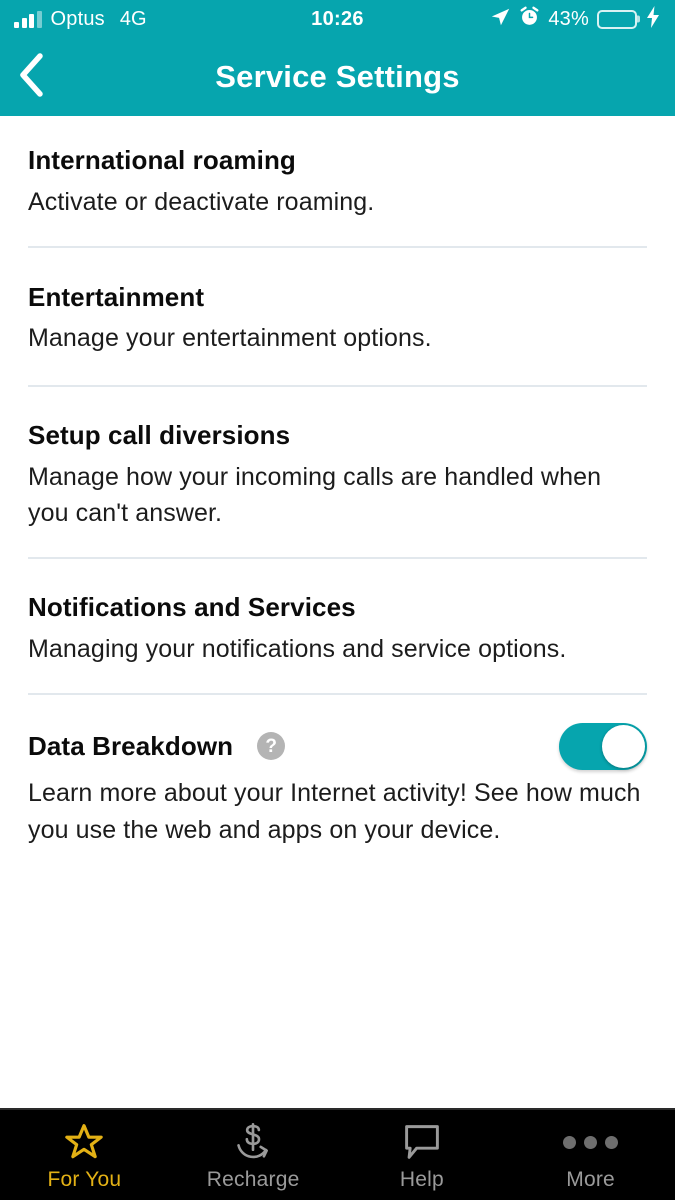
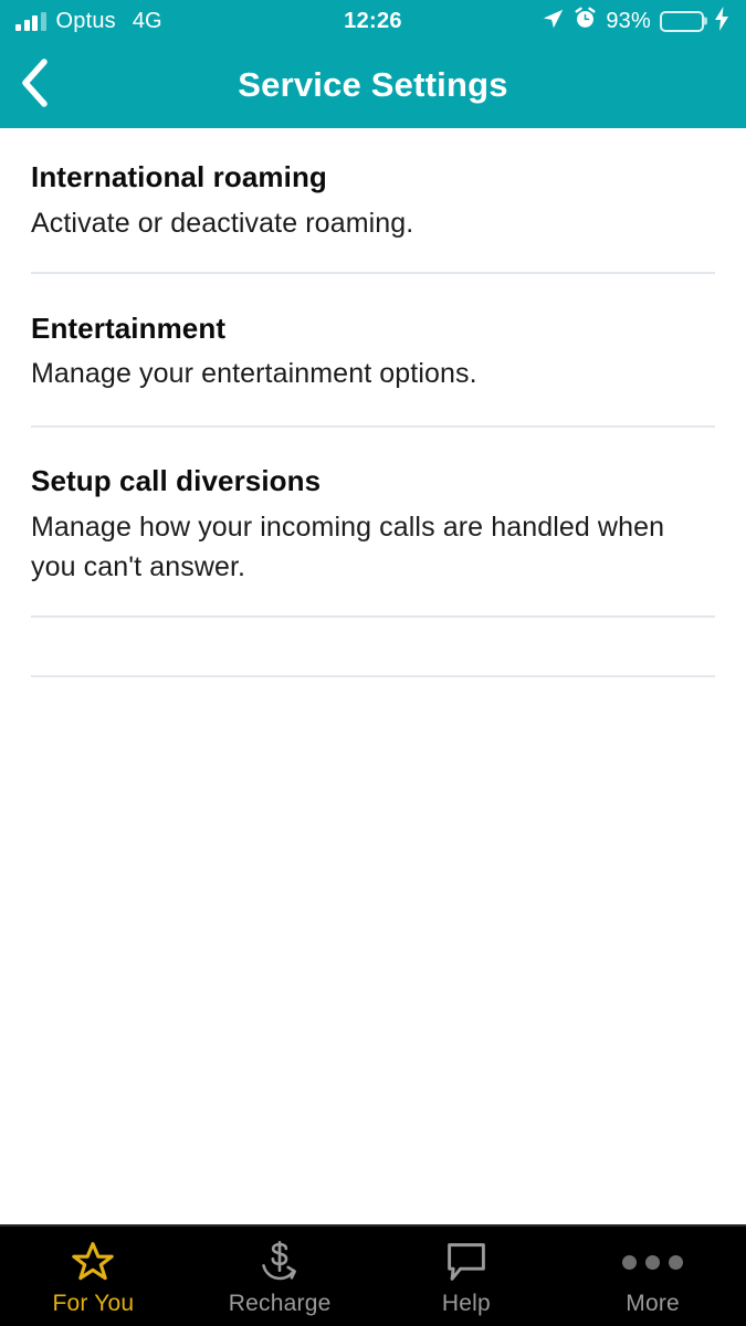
  Optus
  4G
- 10:26
+ 12:26
- 43%
+ 93%
  Service Settings
  International roaming
  Activate or deactivate roaming.
  Entertainment
  Manage your entertainment options.
  Setup call diversions
  Manage how your incoming calls are handled when you can't answer.
- Notifications and Services
- Managing your notifications and service options.
- Data Breakdown
- ?
- Learn more about your Internet activity! See how much you use the web and apps on your device.
  For You
  Recharge
  Help
  More
